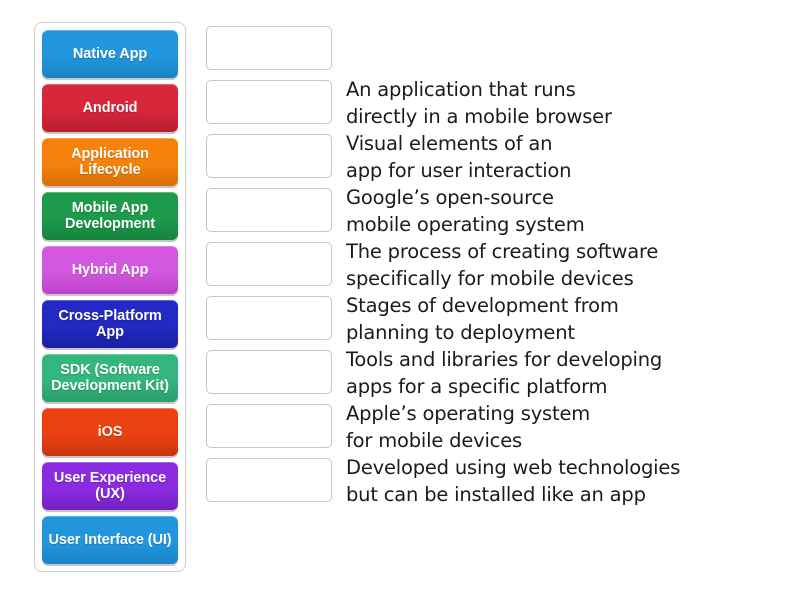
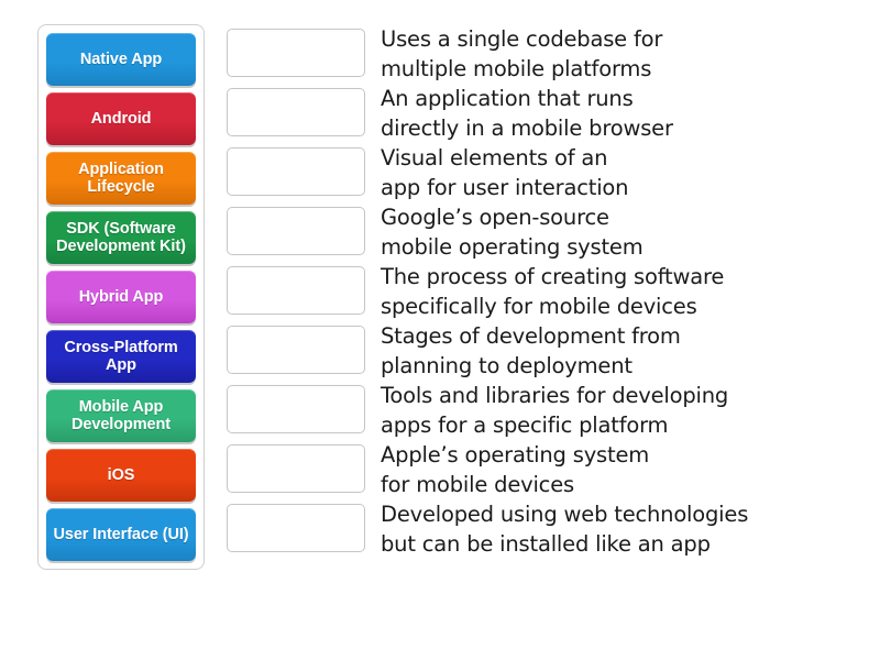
  Native App
  Android
  Application Lifecycle
- Mobile App Development
+ SDK (Software Development Kit)
  Hybrid App
  Cross-Platform App
- SDK (Software Development Kit)
+ Mobile App Development
  iOS
- User Experience (UX)
  User Interface (UI)
+ Uses a single codebase for
+ multiple mobile platforms
  An application that runs
  directly in a mobile browser
  Visual elements of an
  app for user interaction
  Google’s open-source
  mobile operating system
  The process of creating software
  specifically for mobile devices
  Stages of development from
  planning to deployment
  Tools and libraries for developing
  apps for a specific platform
  Apple’s operating system
  for mobile devices
  Developed using web technologies
  but can be installed like an app
